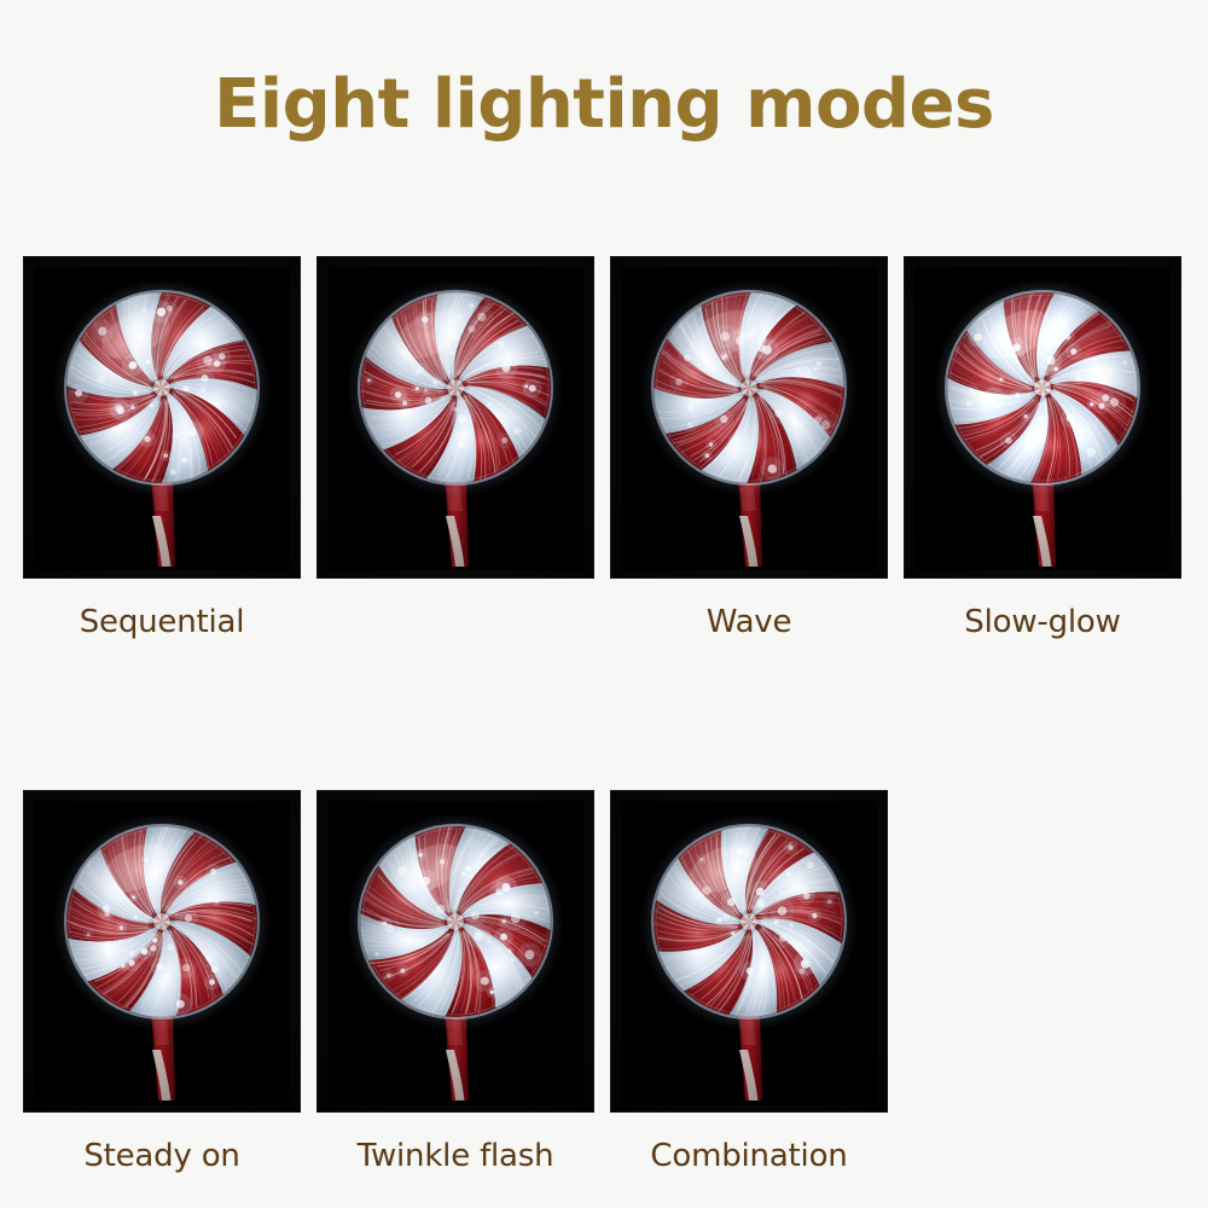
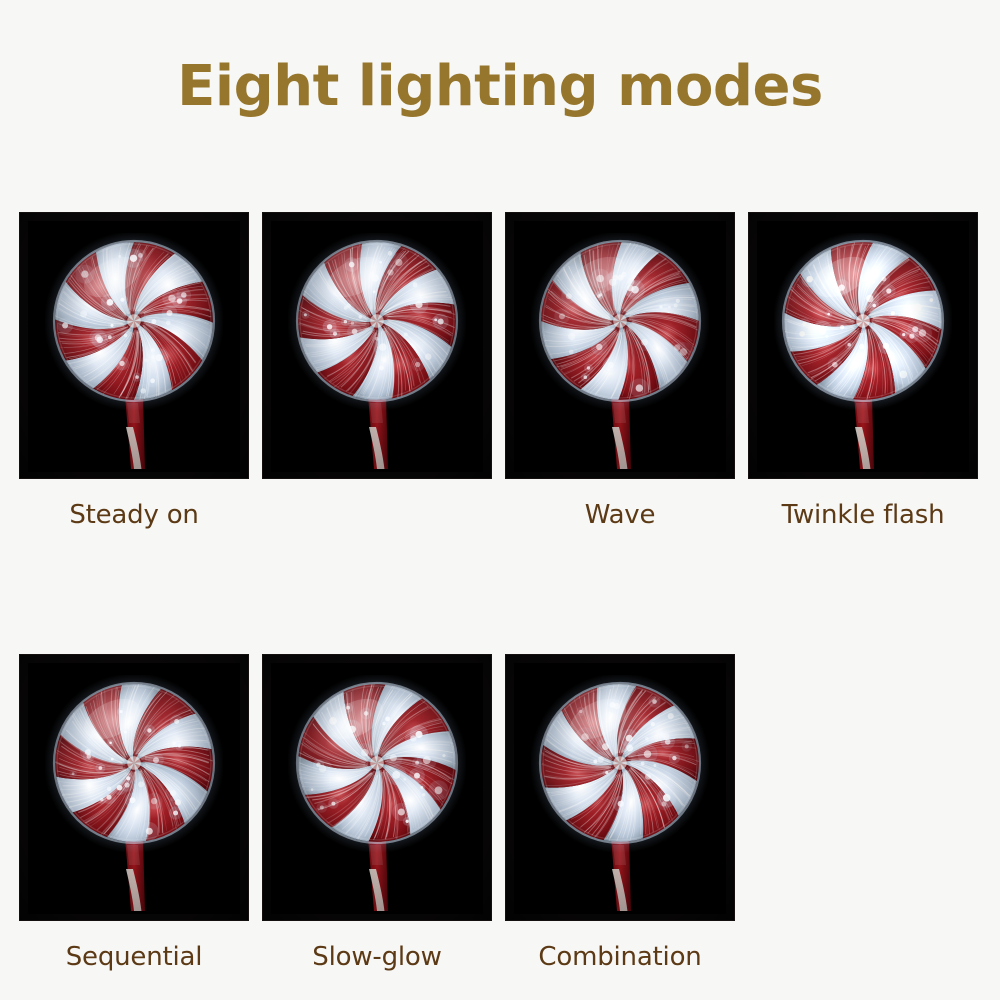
  Eight lighting modes
- Sequential
+ Steady on
  Wave
- Slow-glow
+ Twinkle flash
- Steady on
+ Sequential
- Twinkle flash
+ Slow-glow
  Combination
